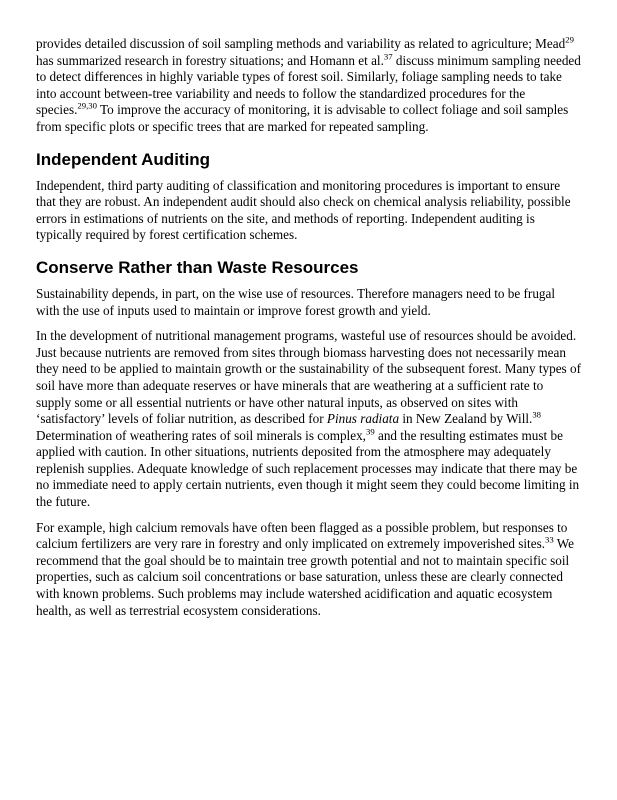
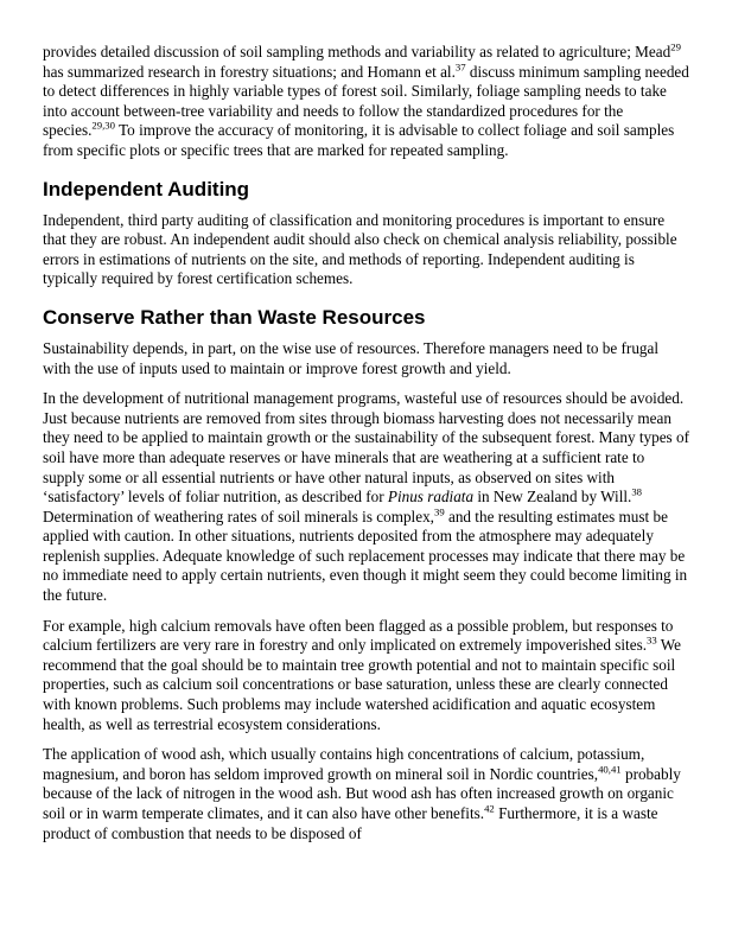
  provides detailed discussion of soil sampling methods and variability as related to agriculture; Mead29 has summarized research in forestry situations; and Homann et al.37 discuss minimum sampling needed to detect differences in highly variable types of forest soil. Similarly, foliage sampling needs to take into account between-tree variability and needs to follow the standardized procedures for the species.29,30 To improve the accuracy of monitoring, it is advisable to collect foliage and soil samples from specific plots or specific trees that are marked for repeated sampling.
  Independent Auditing
  Independent, third party auditing of classification and monitoring procedures is important to ensure that they are robust. An independent audit should also check on chemical analysis reliability, possible errors in estimations of nutrients on the site, and methods of reporting. Independent auditing is typically required by forest certification schemes.
  Conserve Rather than Waste Resources
  Sustainability depends, in part, on the wise use of resources. Therefore managers need to be frugal with the use of inputs used to maintain or improve forest growth and yield.
  In the development of nutritional management programs, wasteful use of resources should be avoided. Just because nutrients are removed from sites through biomass harvesting does not necessarily mean they need to be applied to maintain growth or the sustainability of the subsequent forest. Many types of soil have more than adequate reserves or have minerals that are weathering at a sufficient rate to supply some or all essential nutrients or have other natural inputs, as observed on sites with ‘satisfactory’ levels of foliar nutrition, as described for Pinus radiata in New Zealand by Will.38 Determination of weathering rates of soil minerals is complex,39 and the resulting estimates must be applied with caution. In other situations, nutrients deposited from the atmosphere may adequately replenish supplies. Adequate knowledge of such replacement processes may indicate that there may be no immediate need to apply certain nutrients, even though it might seem they could become limiting in the future.
  For example, high calcium removals have often been flagged as a possible problem, but responses to calcium fertilizers are very rare in forestry and only implicated on extremely impoverished sites.33 We recommend that the goal should be to maintain tree growth potential and not to maintain specific soil properties, such as calcium soil concentrations or base saturation, unless these are clearly connected with known problems. Such problems may include watershed acidification and aquatic ecosystem health, as well as terrestrial ecosystem considerations.
+ The application of wood ash, which usually contains high concentrations of calcium, potassium, magnesium, and boron has seldom improved growth on mineral soil in Nordic countries,40,41 probably because of the lack of nitrogen in the wood ash. But wood ash has often increased growth on organic soil or in warm temperate climates, and it can also have other benefits.42 Furthermore, it is a waste product of combustion that needs to be disposed of
